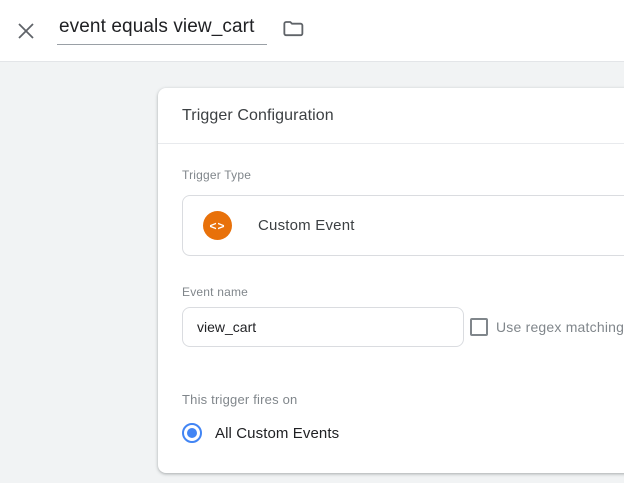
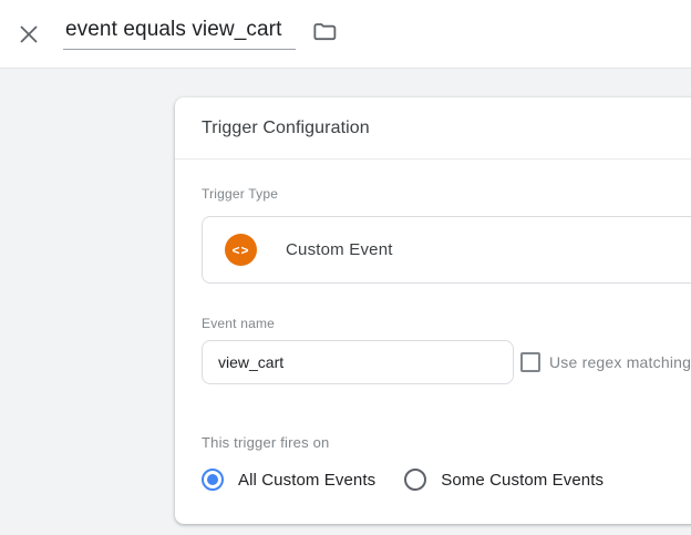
  event equals view_cart
  Trigger Configuration
  Trigger Type
  <>
  Custom Event
  Event name
  view_cart
  Use regex matching
  This trigger fires on
  All Custom Events
+ Some Custom Events
